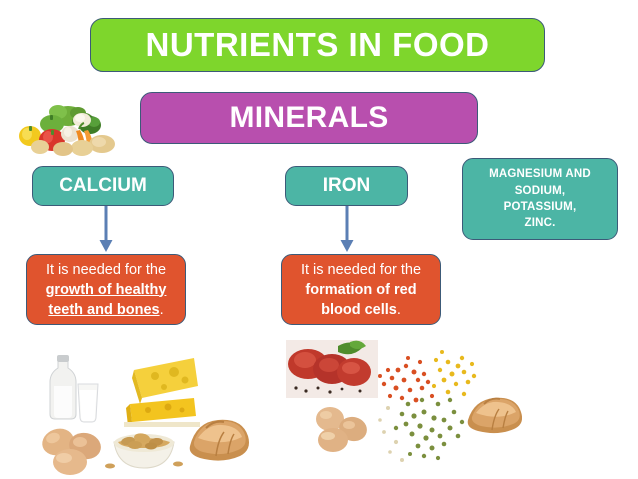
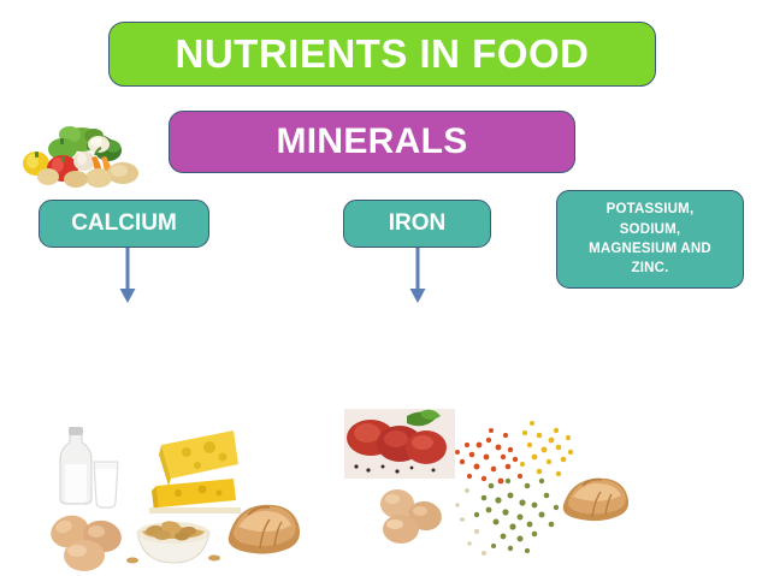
  NUTRIENTS IN FOOD
  MINERALS
  CALCIUM
  IRON
- MAGNESIUM AND
+ POTASSIUM,
  SODIUM,
- POTASSIUM,
+ MAGNESIUM AND
  ZINC.
- It is needed for the growth of healthy teeth and bones.
- It is needed for the formation of red blood cells.
